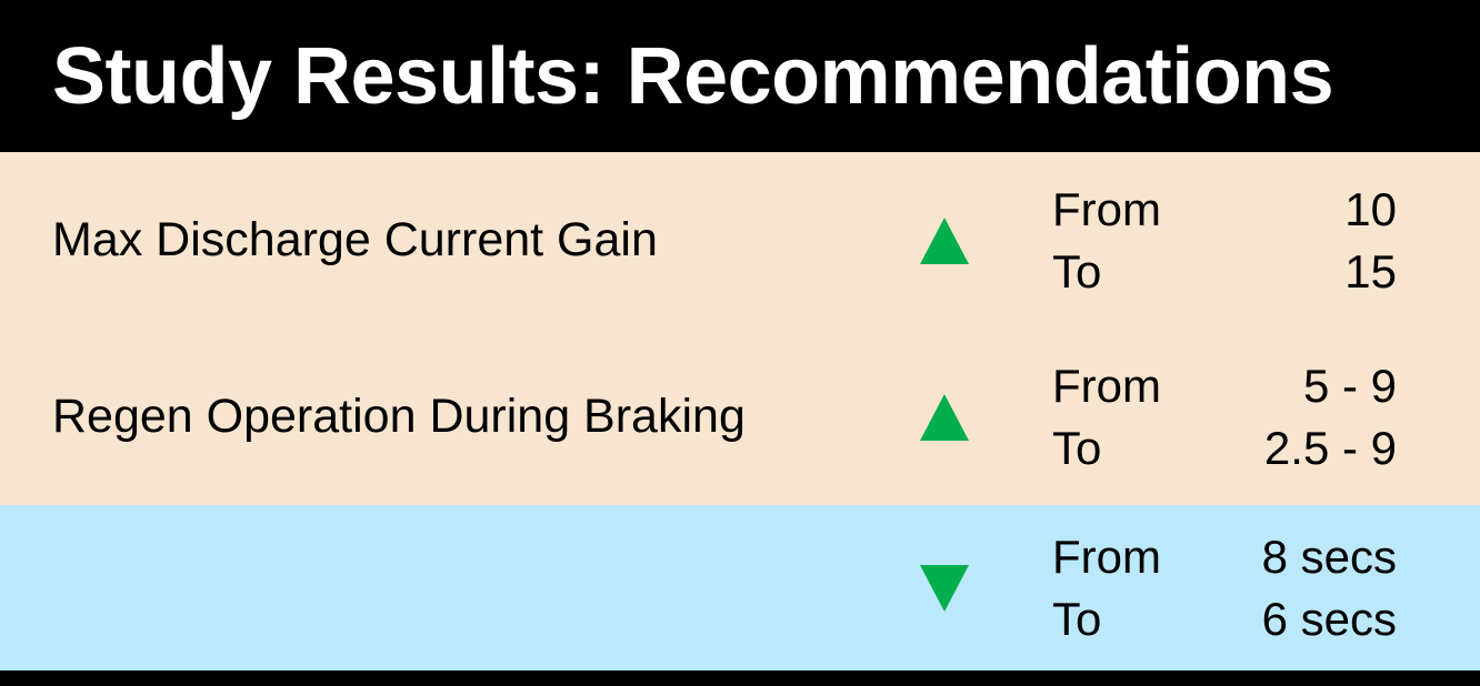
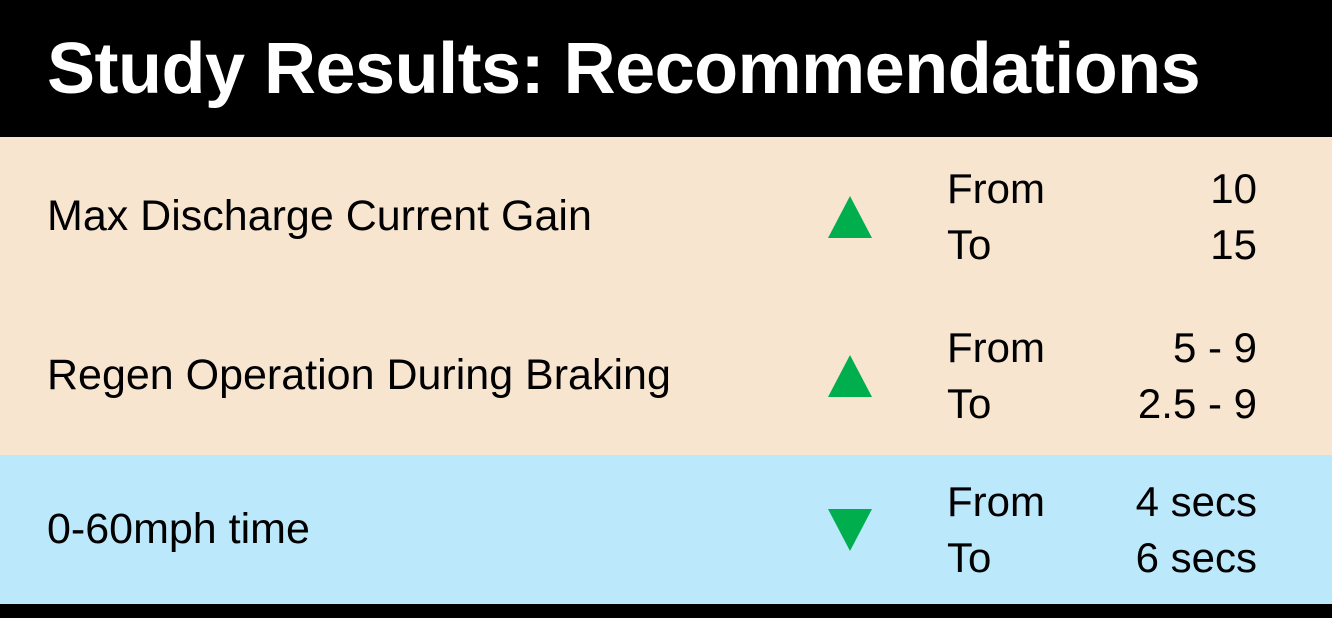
  Study Results: Recommendations
  Max Discharge Current Gain
  From
  10
  To
  15
  Regen Operation During Braking
  From
  5 - 9
  To
  2.5 - 9
+ 0-60mph time
  From
- 8 secs
+ 4 secs
  To
  6 secs
